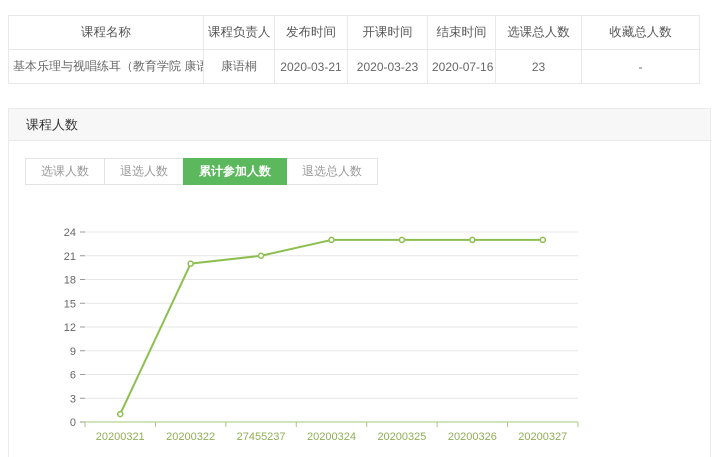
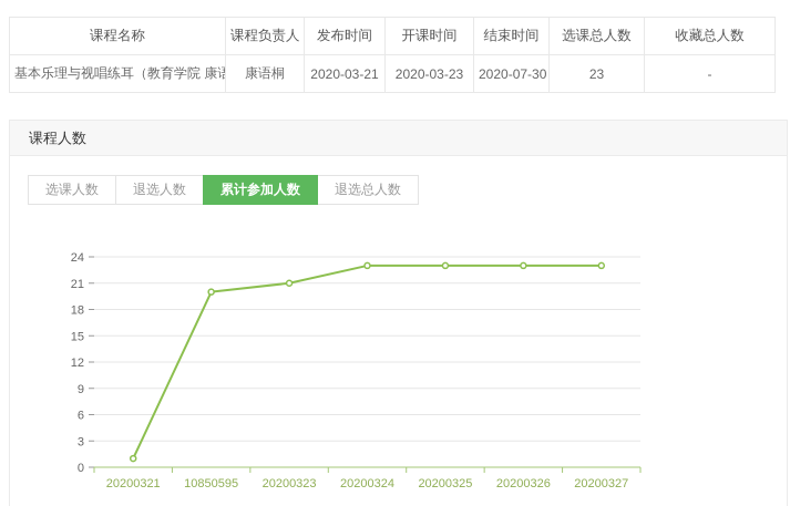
  课程名称	课程负责人	发布时间	开课时间	结束时间	选课总人数	收藏总人数
- 基本乐理与视唱练耳（教育学院 康语	康语桐	2020-03-21	2020-03-23	2020-07-16	23	-
+ 基本乐理与视唱练耳（教育学院 康语	康语桐	2020-03-21	2020-03-23	2020-07-30	23	-
  课程人数
  选课人数
  退选人数
  累计参加人数
  退选总人数
  0
  3
  6
  9
  12
  15
  18
  21
  24
  20200321
- 20200322
+ 10850595
- 27455237
+ 20200323
  20200324
  20200325
  20200326
  20200327
